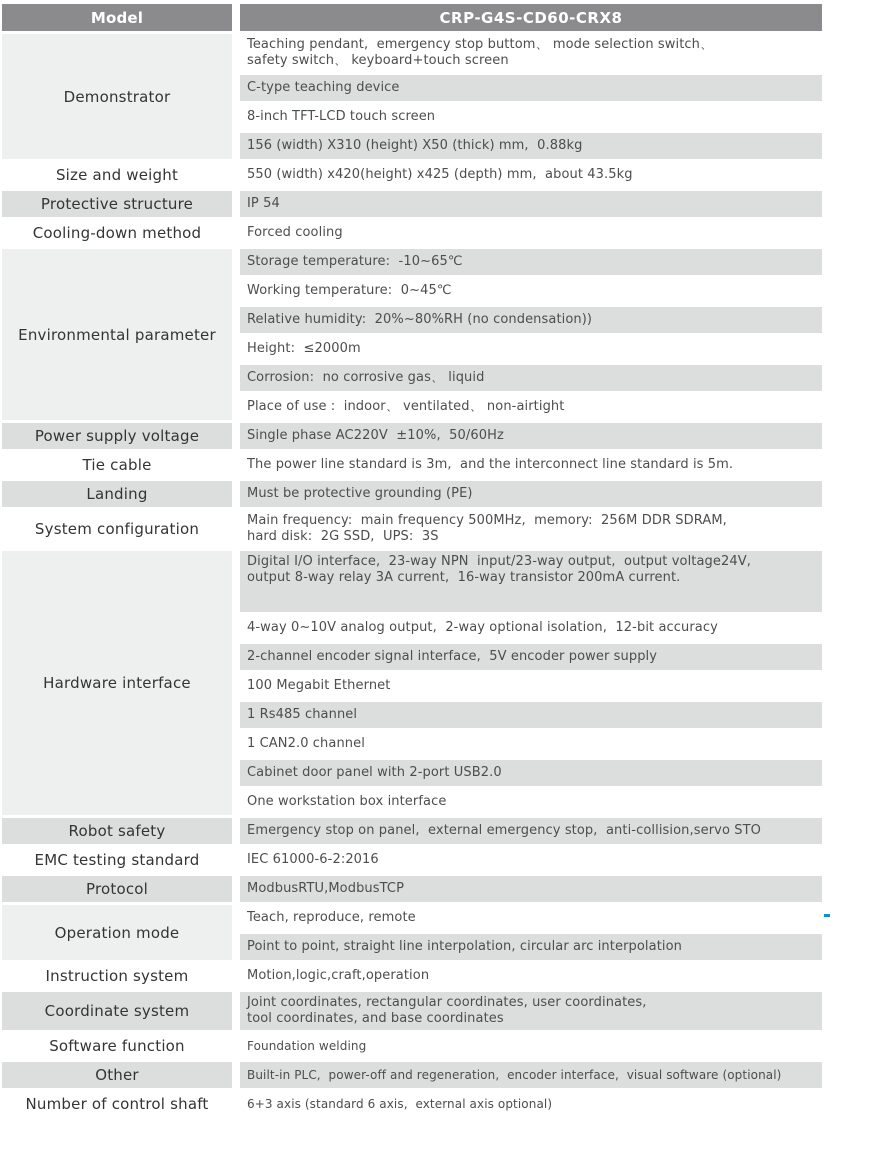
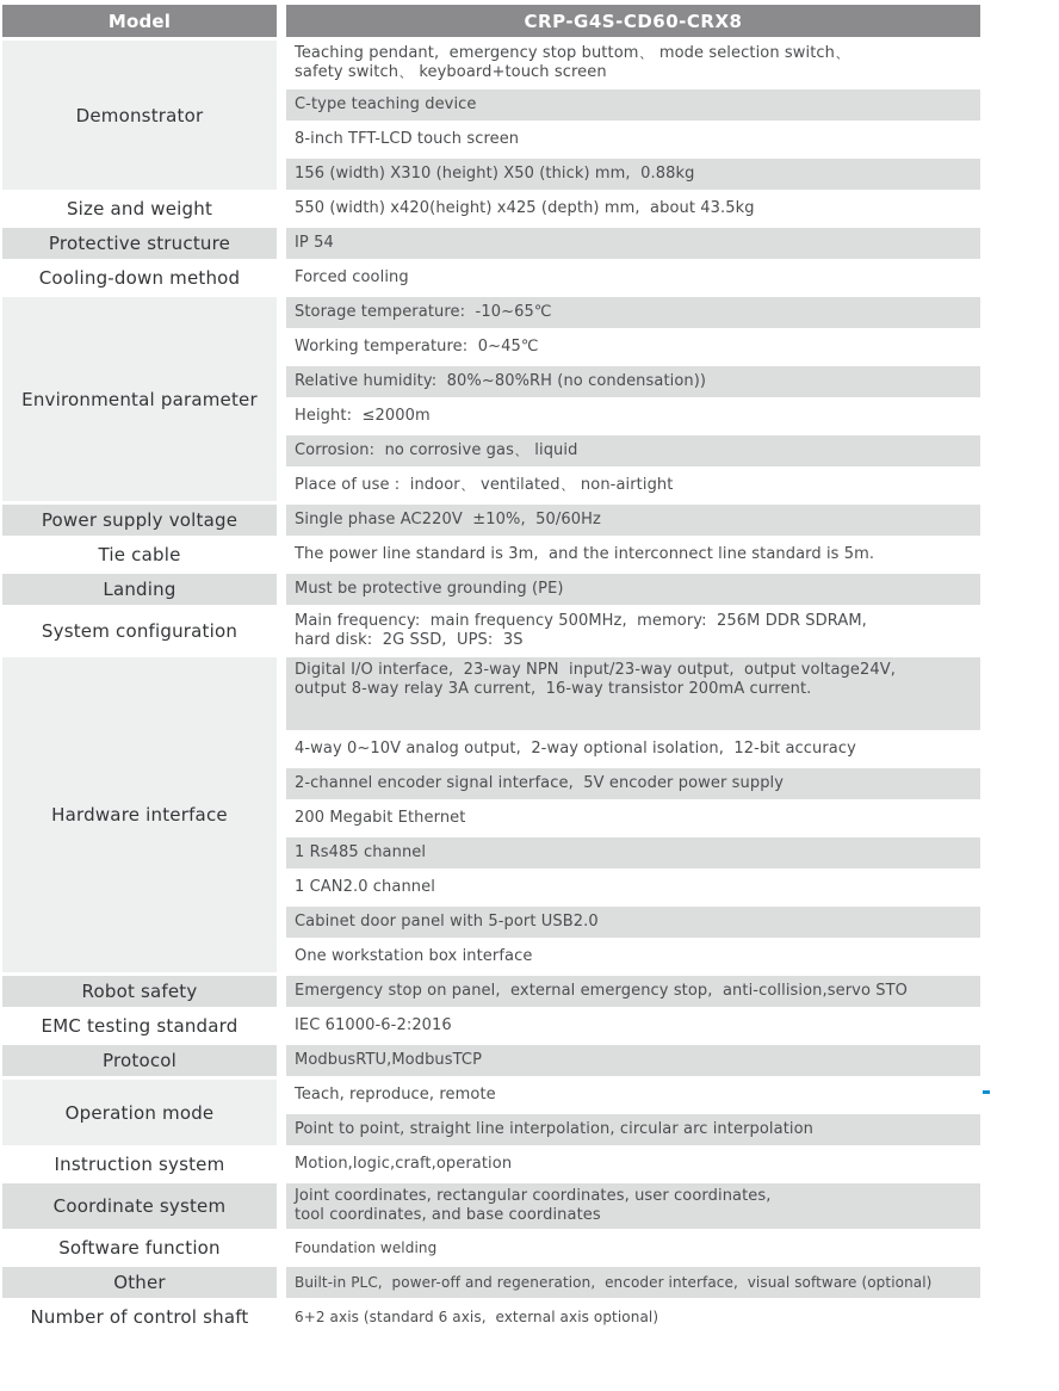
  Model
  CRP-G4S-CD60-CRX8
  Demonstrator
  Teaching pendant, emergency stop buttom、 mode selection switch、
  safety switch、 keyboard+touch screen
  C-type teaching device
  8-inch TFT-LCD touch screen
  156 (width) X310 (height) X50 (thick) mm, 0.88kg
  Size and weight
  550 (width) x420(height) x425 (depth) mm, about 43.5kg
  Protective structure
  IP 54
  Cooling-down method
  Forced cooling
  Environmental parameter
  Storage temperature: -10~65℃
  Working temperature: 0~45℃
- Relative humidity: 20%~80%RH (no condensation))
+ Relative humidity: 80%~80%RH (no condensation))
  Height: ≤2000m
  Corrosion: no corrosive gas、 liquid
  Place of use : indoor、 ventilated、 non-airtight
  Power supply voltage
  Single phase AC220V ±10%, 50/60Hz
  Tie cable
  The power line standard is 3m, and the interconnect line standard is 5m.
  Landing
  Must be protective grounding (PE)
  System configuration
  Main frequency: main frequency 500MHz, memory: 256M DDR SDRAM,
  hard disk: 2G SSD, UPS: 3S
  Hardware interface
  Digital I/O interface, 23-way NPN input/23-way output, output voltage24V,
  output 8-way relay 3A current, 16-way transistor 200mA current.
  4-way 0~10V analog output, 2-way optional isolation, 12-bit accuracy
  2-channel encoder signal interface, 5V encoder power supply
- 100 Megabit Ethernet
+ 200 Megabit Ethernet
  1 Rs485 channel
  1 CAN2.0 channel
- Cabinet door panel with 2-port USB2.0
+ Cabinet door panel with 5-port USB2.0
  One workstation box interface
  Robot safety
  Emergency stop on panel, external emergency stop, anti-collision,servo STO
  EMC testing standard
  IEC 61000-6-2:2016
  Protocol
  ModbusRTU,ModbusTCP
  Operation mode
  Teach, reproduce, remote
  Point to point, straight line interpolation, circular arc interpolation
  Instruction system
  Motion,logic,craft,operation
  Coordinate system
  Joint coordinates, rectangular coordinates, user coordinates,
  tool coordinates, and base coordinates
  Software function
  Foundation welding
  Other
  Built-in PLC, power-off and regeneration, encoder interface, visual software (optional)
  Number of control shaft
- 6+3 axis (standard 6 axis, external axis optional)
+ 6+2 axis (standard 6 axis, external axis optional)
